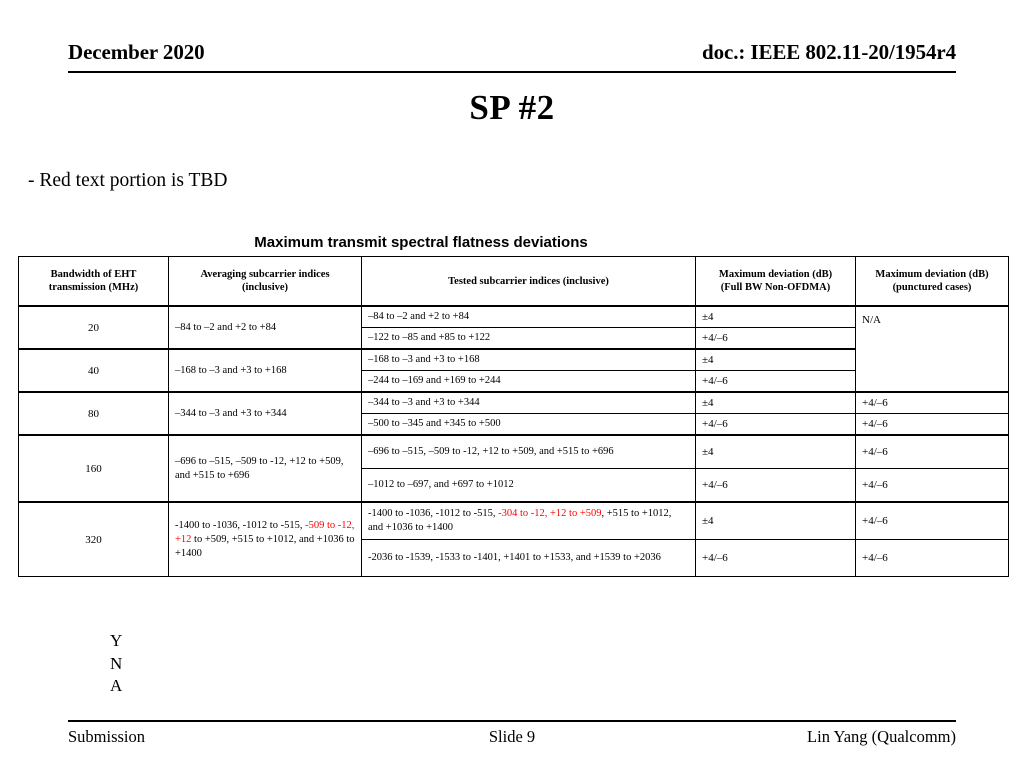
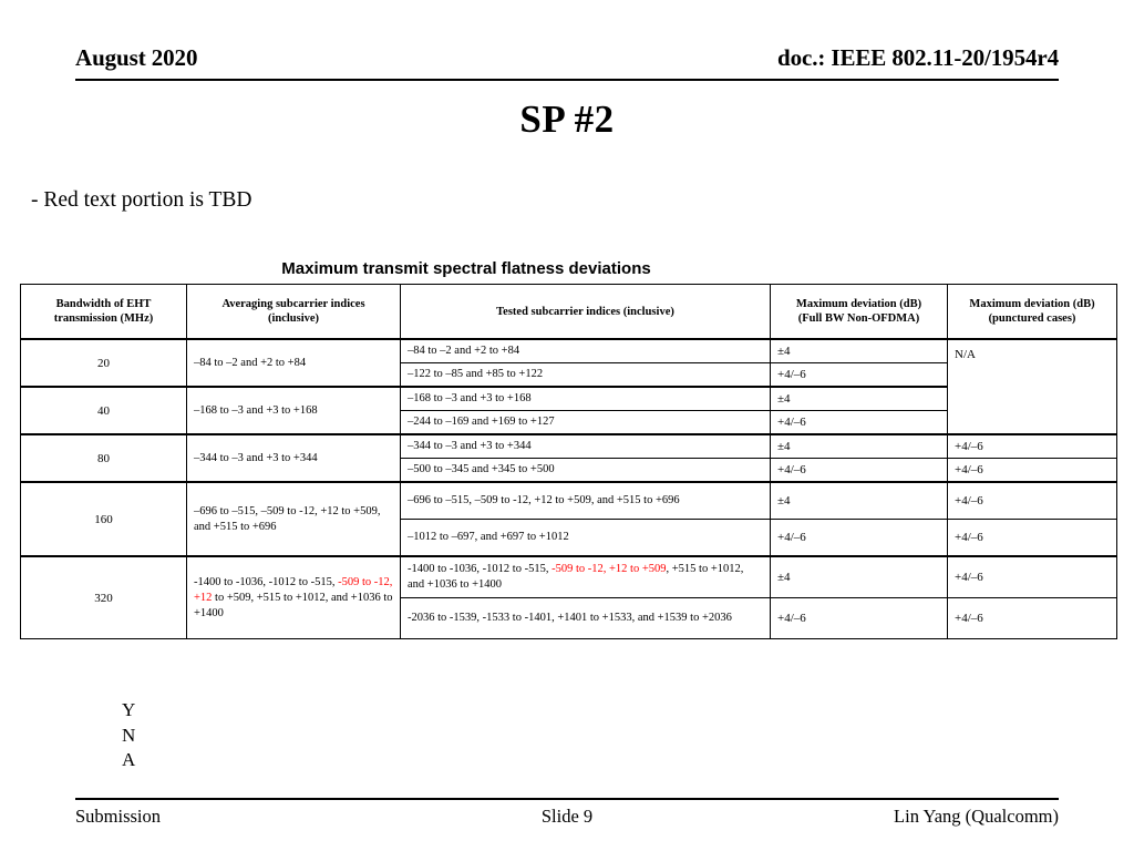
- December 2020
+ August 2020
  doc.: IEEE 802.11-20/1954r4
  SP #2
  - Red text portion is TBD
  Maximum transmit spectral flatness deviations
  Bandwidth of EHT transmission (MHz)	Averaging subcarrier indices (inclusive)	Tested subcarrier indices (inclusive)	Maximum deviation (dB) (Full BW Non-OFDMA)	Maximum deviation (dB) (punctured cases)
  20	–84 to –2 and +2 to +84	–84 to –2 and +2 to +84	±4	N/A
  –122 to –85 and +85 to +122	+4/–6
  40	–168 to –3 and +3 to +168	–168 to –3 and +3 to +168	±4
- –244 to –169 and +169 to +244	+4/–6
+ –244 to –169 and +169 to +127	+4/–6
  80	–344 to –3 and +3 to +344	–344 to –3 and +3 to +344	±4	+4/–6
  –500 to –345 and +345 to +500	+4/–6	+4/–6
  160	–696 to –515, –509 to -12, +12 to +509, and +515 to +696	–696 to –515, –509 to -12, +12 to +509, and +515 to +696	±4	+4/–6
  –1012 to –697, and +697 to +1012	+4/–6	+4/–6
- 320	-1400 to -1036, -1012 to -515, -509 to -12, +12 to +509, +515 to +1012, and +1036 to +1400	-1400 to -1036, -1012 to -515, -304 to -12, +12 to +509, +515 to +1012, and +1036 to +1400	±4	+4/–6
+ 320	-1400 to -1036, -1012 to -515, -509 to -12, +12 to +509, +515 to +1012, and +1036 to +1400	-1400 to -1036, -1012 to -515, -509 to -12, +12 to +509, +515 to +1012, and +1036 to +1400	±4	+4/–6
  -2036 to -1539, -1533 to -1401, +1401 to +1533, and +1539 to +2036	+4/–6	+4/–6
  Y
  N
  A
  Submission
  Lin Yang (Qualcomm)
  Slide 9
